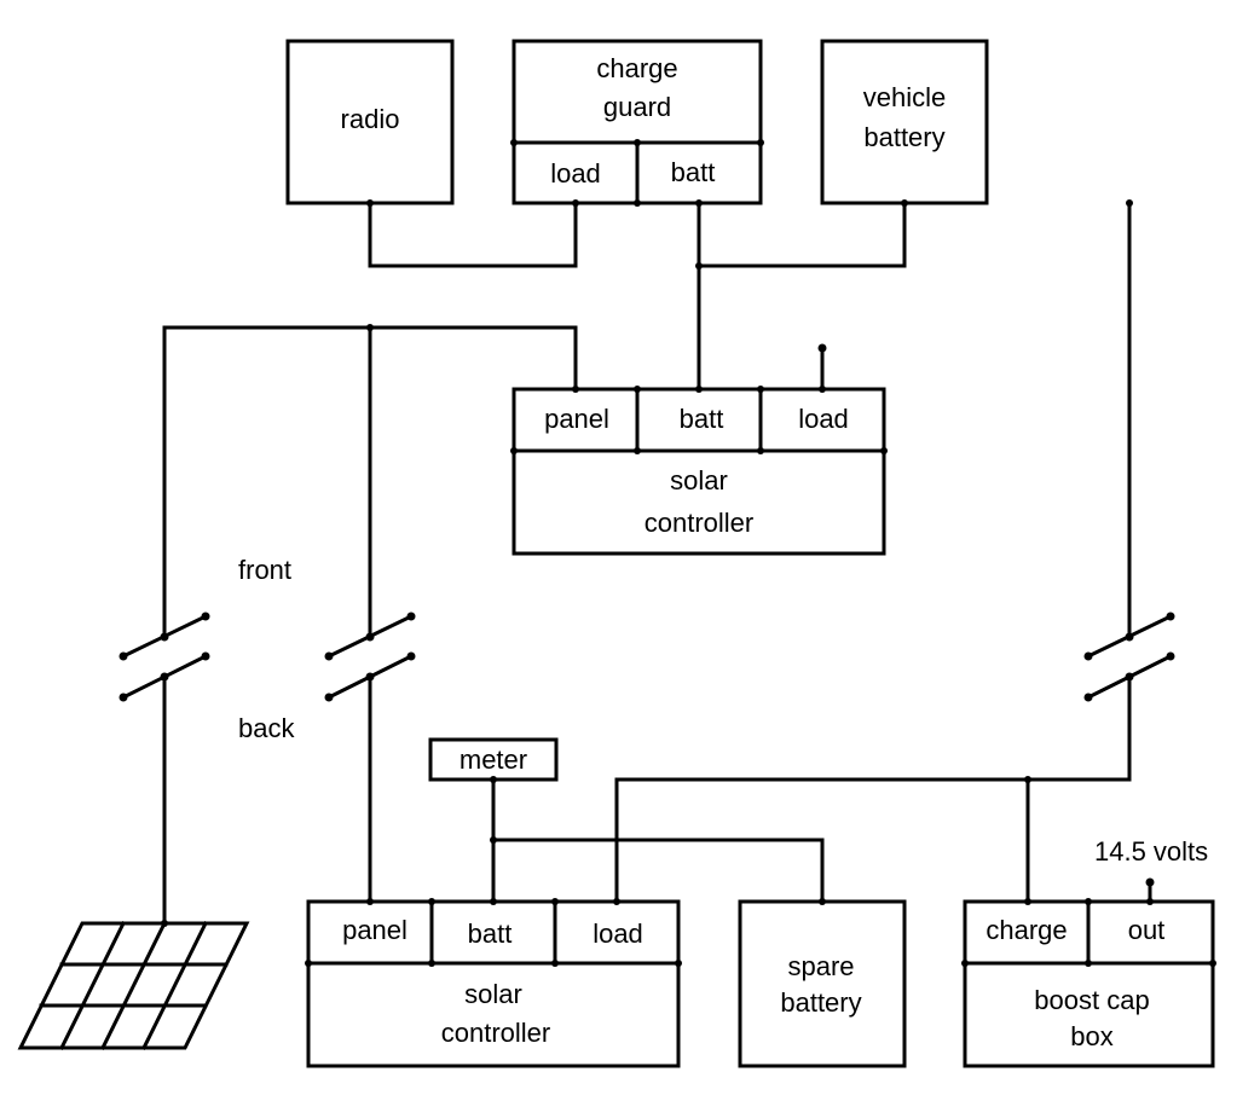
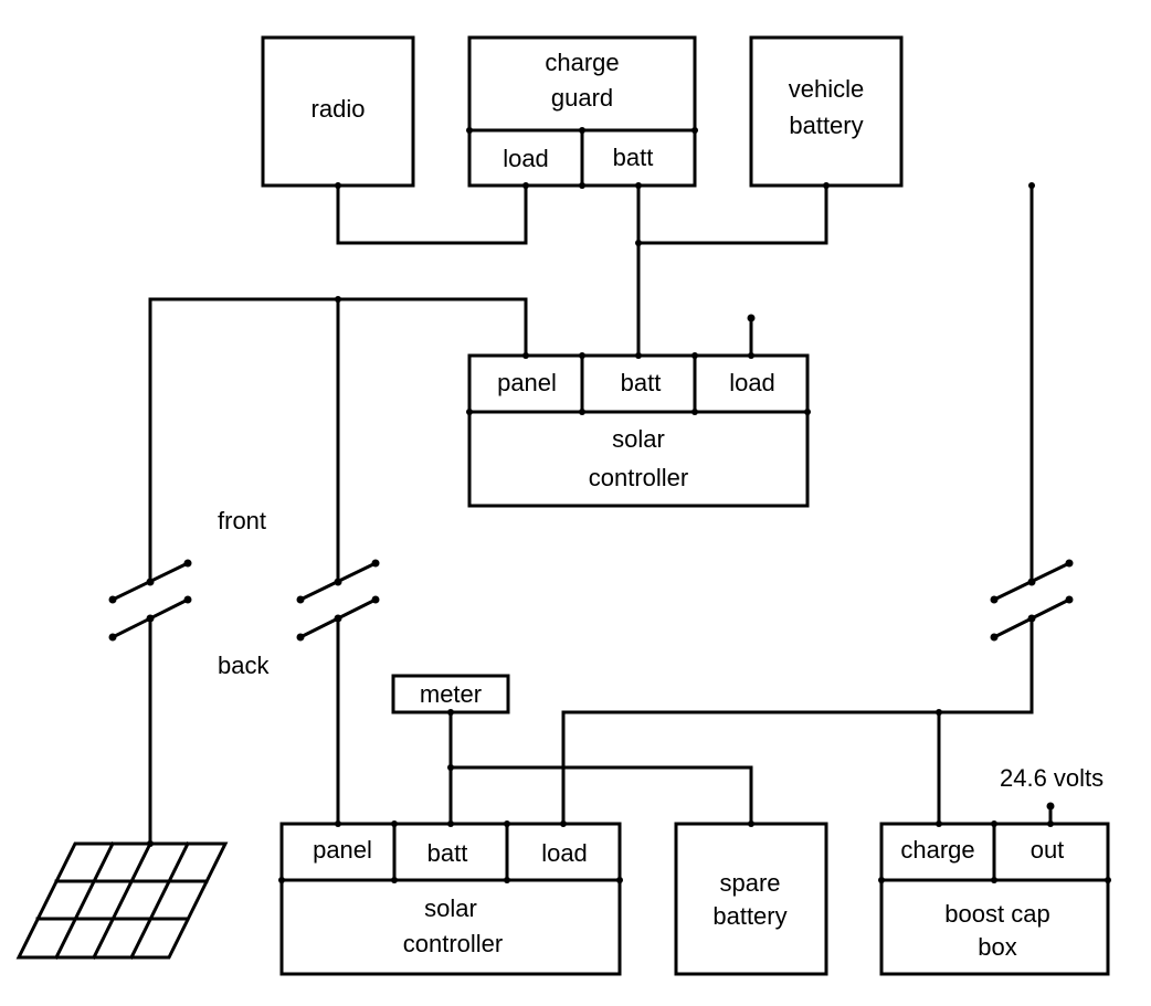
  radio
  charge
  guard
  load
  batt
  vehicle
  battery
  panel
  batt
  load
  solar
  controller
  meter
  panel
  batt
  load
  solar
  controller
  spare
  battery
  charge
  out
  boost cap
  box
  front
  back
- 14.5 volts
+ 24.6 volts
